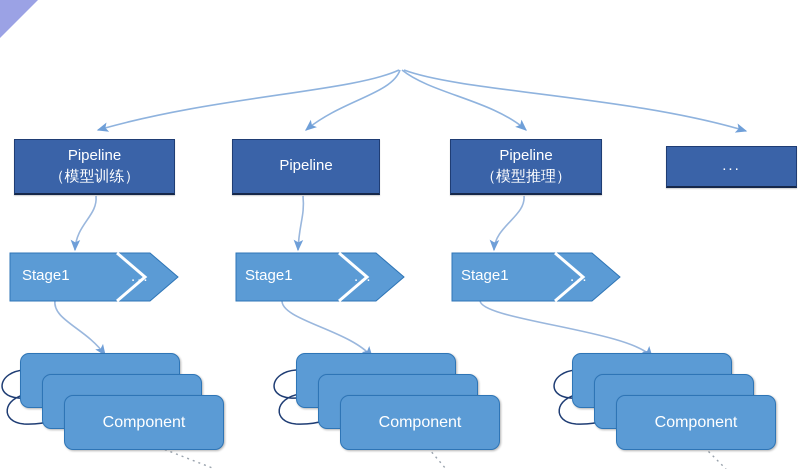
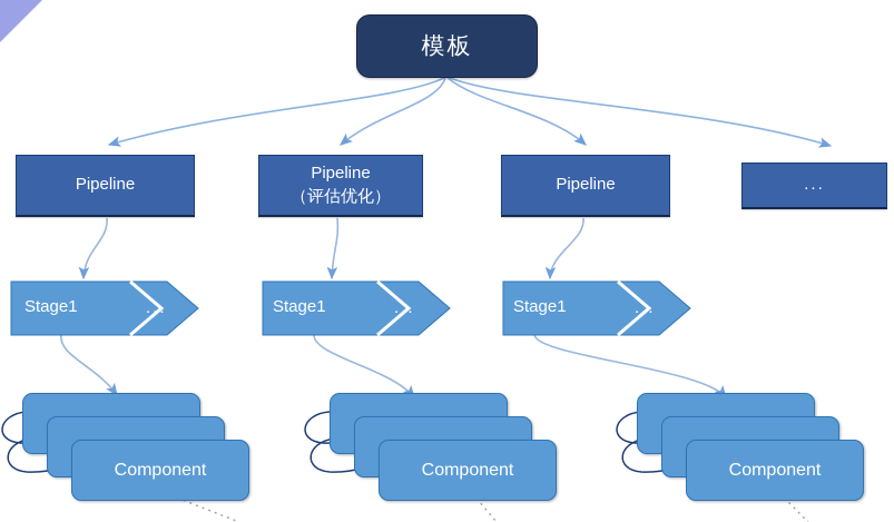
+ 模板
  Pipeline
- （模型训练）
  Pipeline
+ （评估优化）
  Pipeline
- （模型推理）
  ...
  Stage1
  ...
  Stage1
  ...
  Stage1
  ...
  Component
  Component
  Component
